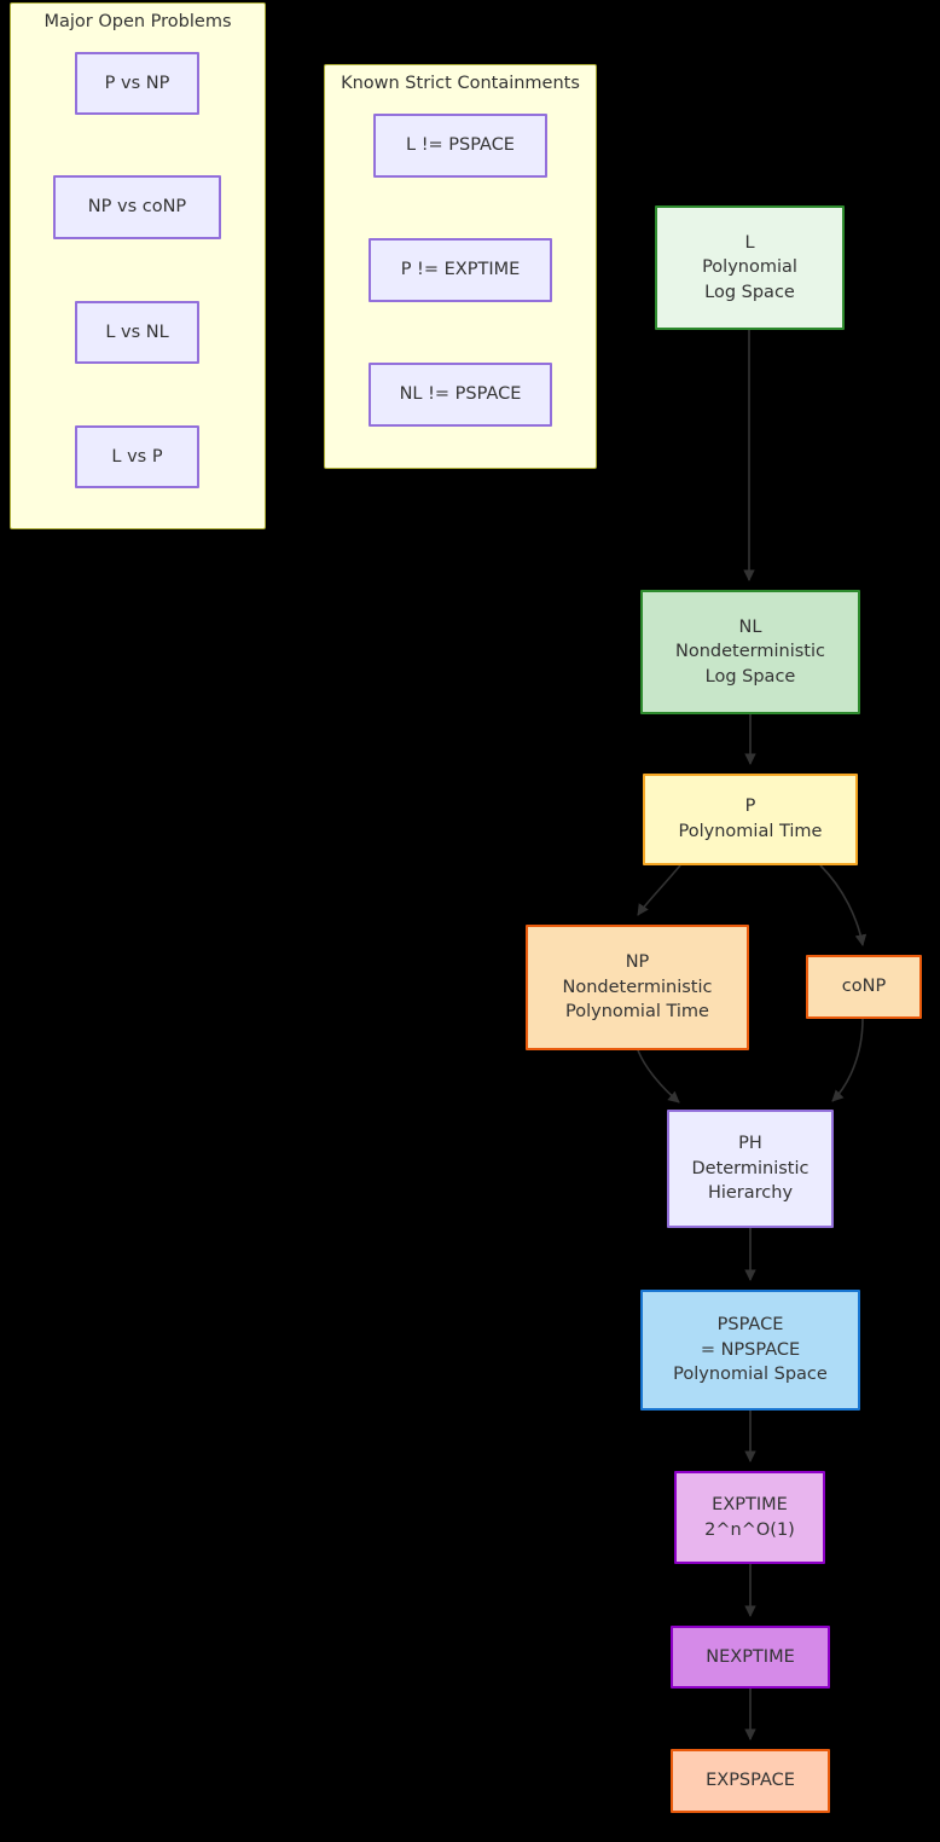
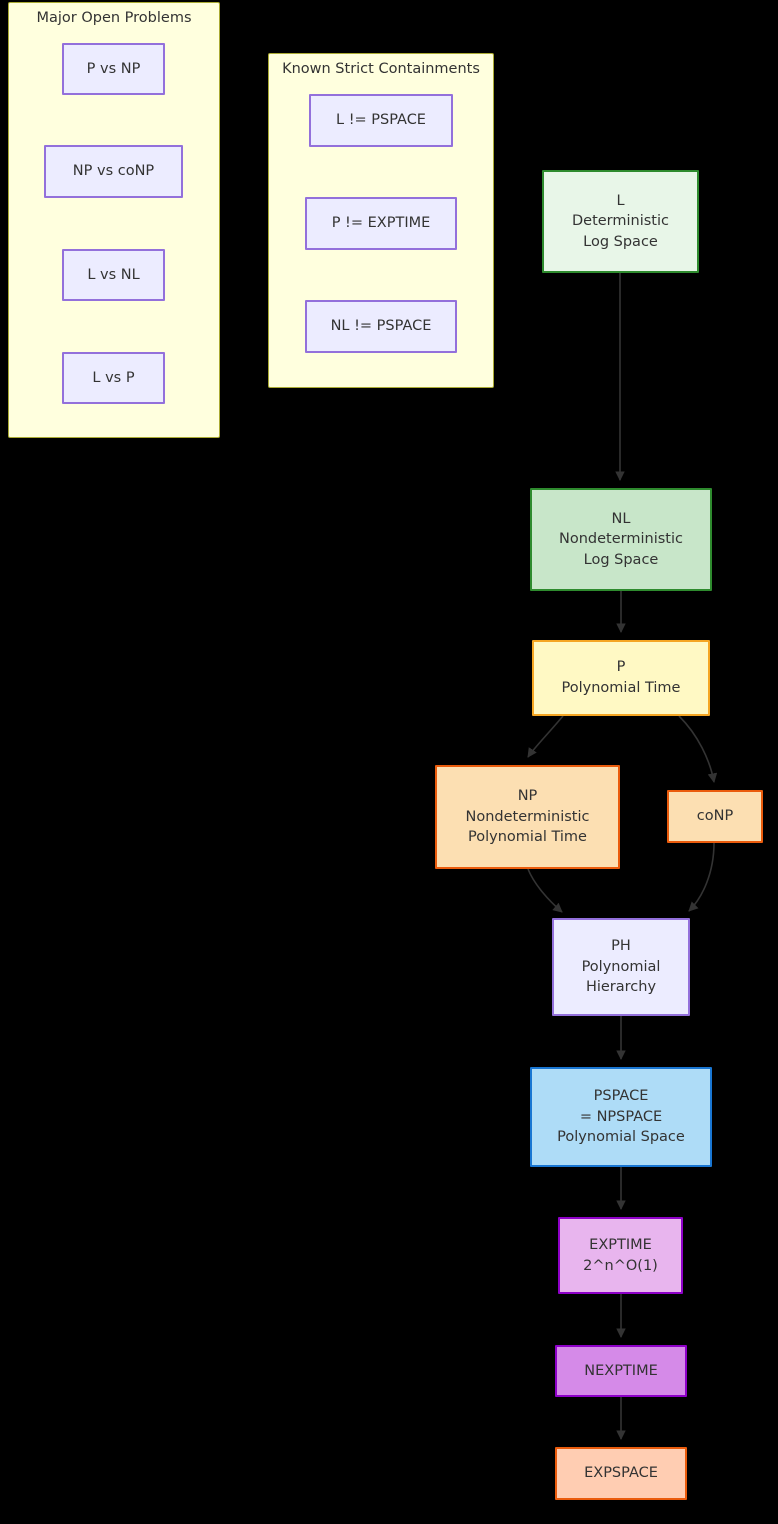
  Major Open Problems
  P vs NP
  NP vs coNP
  L vs NL
  L vs P
  Known Strict Containments
  L != PSPACE
  P != EXPTIME
  NL != PSPACE
  L
- Polynomial
+ Deterministic
  Log Space
  NL
  Nondeterministic
  Log Space
  P
  Polynomial Time
  NP
  Nondeterministic
  Polynomial Time
  coNP
  PH
- Deterministic
+ Polynomial
  Hierarchy
  PSPACE
  = NPSPACE
  Polynomial Space
  EXPTIME
  2^n^O(1)
  NEXPTIME
  EXPSPACE
